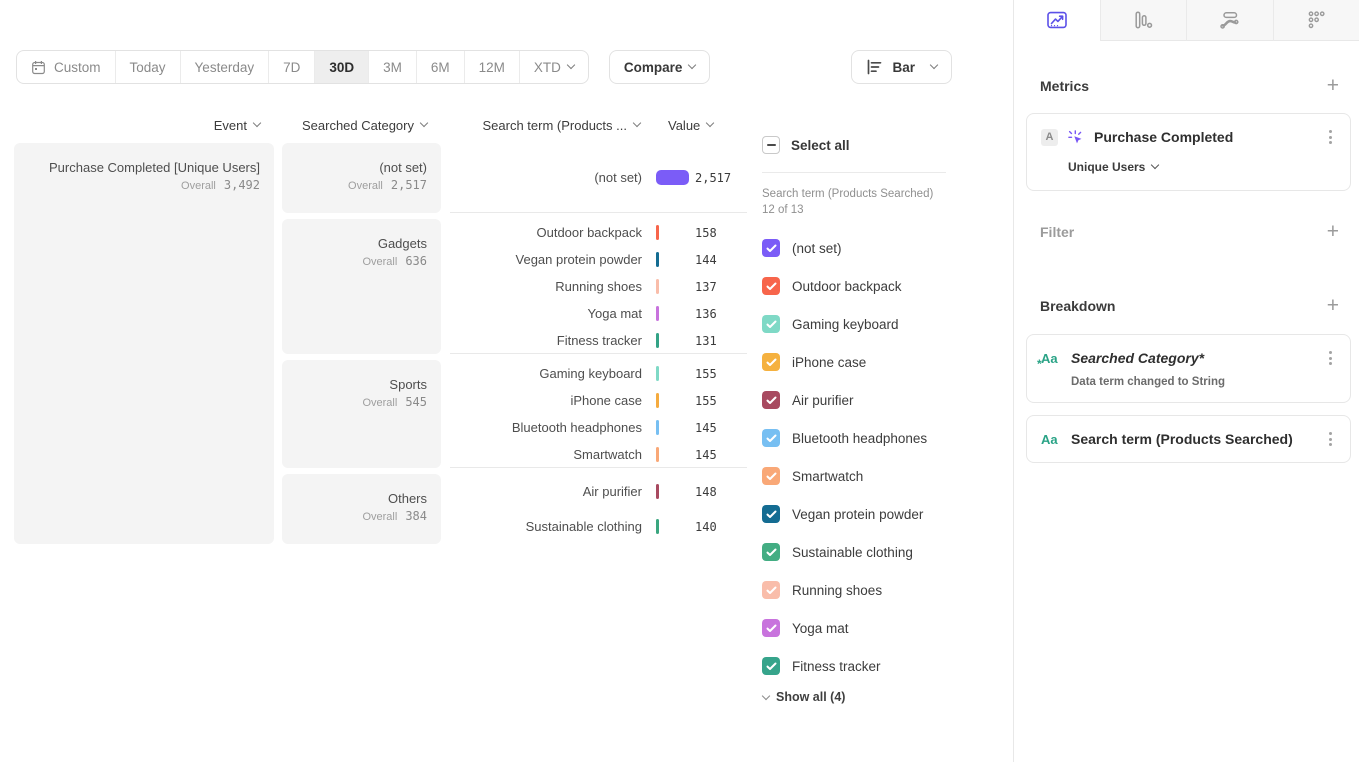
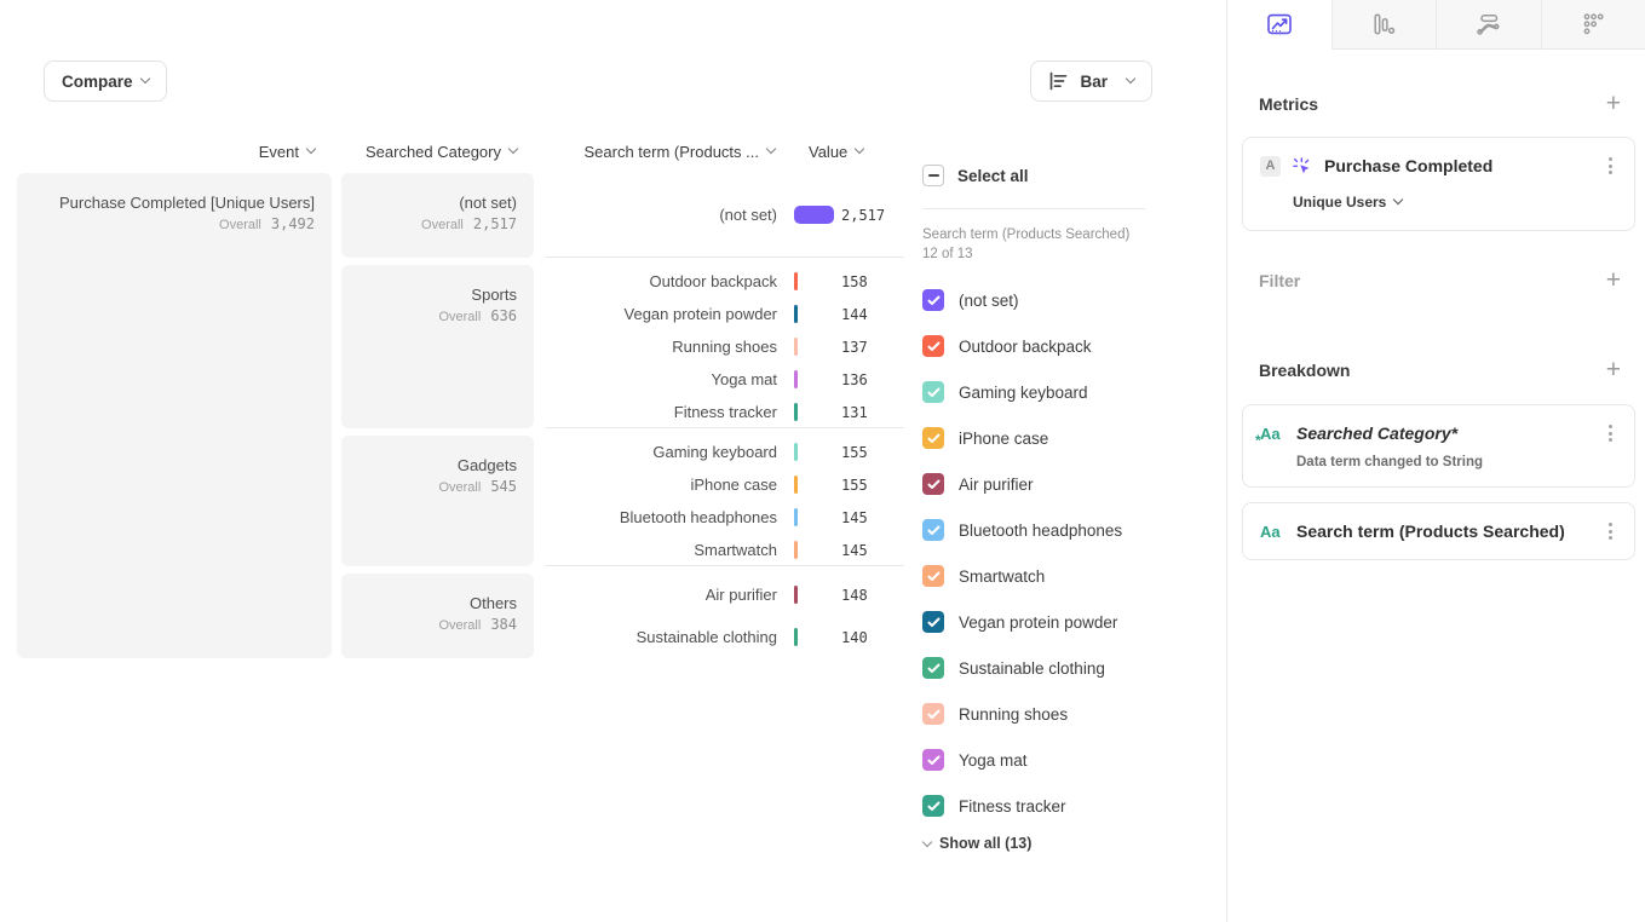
- Custom
- Today
- Yesterday
- 7D
- 30D
- 3M
- 6M
- 12M
- XTD
  Compare
  Bar
  Event
  Searched Category
  Search term (Products ...
  Value
  Purchase Completed [Unique Users]
  Overall
  3,492
  (not set)
  Overall
  2,517
  (not set)
  2,517
- Gadgets
+ Sports
  Overall
  636
  Outdoor backpack
  158
  Vegan protein powder
  144
  Running shoes
  137
  Yoga mat
  136
  Fitness tracker
  131
- Sports
+ Gadgets
  Overall
  545
  Gaming keyboard
  155
  iPhone case
  155
  Bluetooth headphones
  145
  Smartwatch
  145
  Others
  Overall
  384
  Air purifier
  148
  Sustainable clothing
  140
  Select all
  Search term (Products Searched) 12 of 13
  (not set)
  Outdoor backpack
  Gaming keyboard
  iPhone case
  Air purifier
  Bluetooth headphones
  Smartwatch
  Vegan protein powder
  Sustainable clothing
  Running shoes
  Yoga mat
  Fitness tracker
- Show all (4)
+ Show all (13)
  Metrics
  +
  A
  Purchase Completed
  Unique Users
  Filter
  +
  Breakdown
  +
  Aa
  *
  Searched Category*
  Data term changed to String
  Aa
  Search term (Products Searched)
